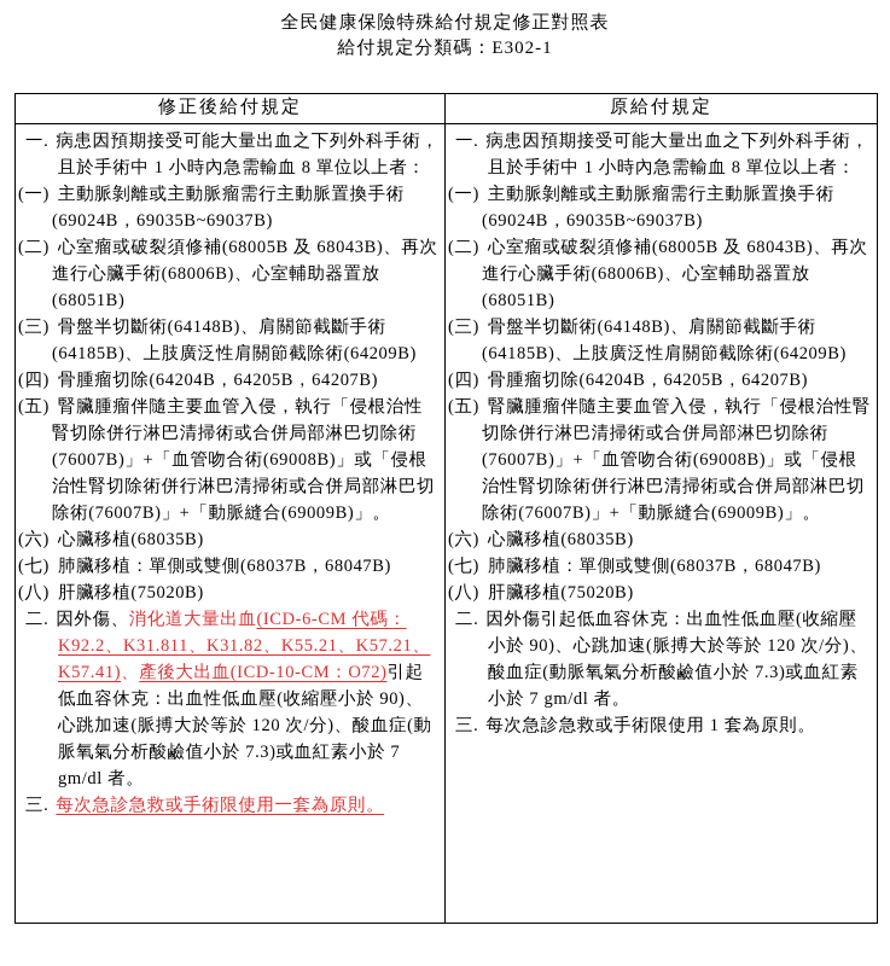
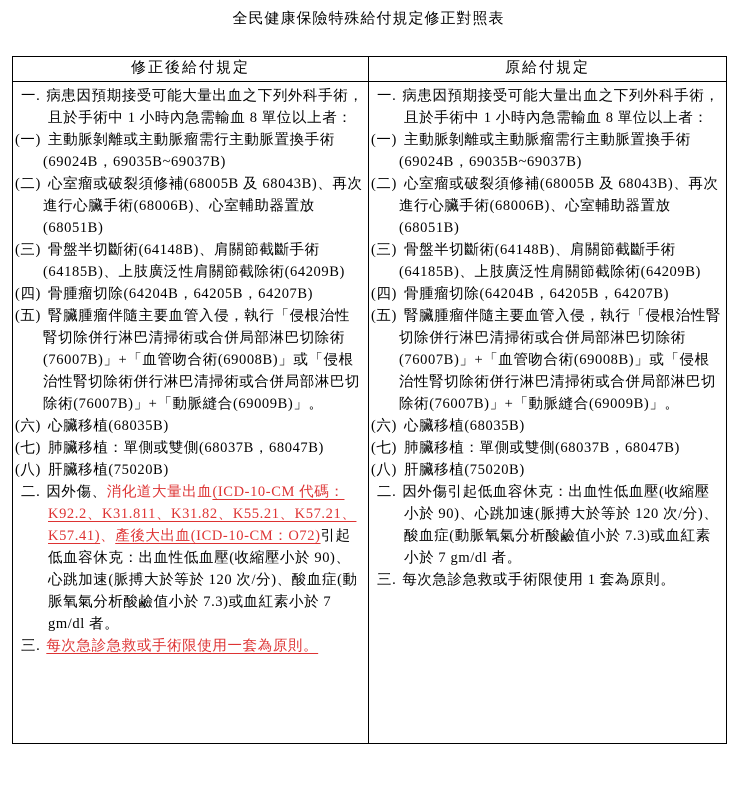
  全民健康保險特殊給付規定修正對照表
- 給付規定分類碼：E302-1
  修正後給付規定	原給付規定
- 一. 病患因預期接受可能大量出血之下列外科手術，且於手術中 1 小時內急需輸血 8 單位以上者：(一) 主動脈剝離或主動脈瘤需行主動脈置換手術(69024B，69035B~69037B)(二) 心室瘤或破裂須修補(68005B 及 68043B)、再次進行心臟手術(68006B)、心室輔助器置放(68051B)(三) 骨盤半切斷術(64148B)、肩關節截斷手術(64185B)、上肢廣泛性肩關節截除術(64209B)(四) 骨腫瘤切除(64204B，64205B，64207B)(五) 腎臟腫瘤伴隨主要血管入侵，執行「侵根治性腎切除併行淋巴清掃術或合併局部淋巴切除術(76007B)」+「血管吻合術(69008B)」或「侵根治性腎切除術併行淋巴清掃術或合併局部淋巴切除術(76007B)」+「動脈縫合(69009B)」。(六) 心臟移植(68035B)(七) 肺臟移植：單側或雙側(68037B，68047B)(八) 肝臟移植(75020B)二. 因外傷、消化道大量出血(ICD-6-CM 代碼：K92.2、K31.811、K31.82、K55.21、K57.21、K57.41)、產後大出血(ICD-10-CM：O72)引起低血容休克：出血性低血壓(收縮壓小於 90)、心跳加速(脈搏大於等於 120 次/分)、酸血症(動脈氧氣分析酸鹼值小於 7.3)或血紅素小於 7 gm/dl 者。三. 每次急診急救或手術限使用一套為原則。	一. 病患因預期接受可能大量出血之下列外科手術，且於手術中 1 小時內急需輸血 8 單位以上者：(一) 主動脈剝離或主動脈瘤需行主動脈置換手術(69024B，69035B~69037B)(二) 心室瘤或破裂須修補(68005B 及 68043B)、再次進行心臟手術(68006B)、心室輔助器置放(68051B)(三) 骨盤半切斷術(64148B)、肩關節截斷手術(64185B)、上肢廣泛性肩關節截除術(64209B)(四) 骨腫瘤切除(64204B，64205B，64207B)(五) 腎臟腫瘤伴隨主要血管入侵，執行「侵根治性腎切除併行淋巴清掃術或合併局部淋巴切除術(76007B)」+「血管吻合術(69008B)」或「侵根治性腎切除術併行淋巴清掃術或合併局部淋巴切除術(76007B)」+「動脈縫合(69009B)」。(六) 心臟移植(68035B)(七) 肺臟移植：單側或雙側(68037B，68047B)(八) 肝臟移植(75020B)二. 因外傷引起低血容休克：出血性低血壓(收縮壓小於 90)、心跳加速(脈搏大於等於 120 次/分)、酸血症(動脈氧氣分析酸鹼值小於 7.3)或血紅素小於 7 gm/dl 者。三. 每次急診急救或手術限使用 1 套為原則。
+ 一. 病患因預期接受可能大量出血之下列外科手術，且於手術中 1 小時內急需輸血 8 單位以上者：(一) 主動脈剝離或主動脈瘤需行主動脈置換手術(69024B，69035B~69037B)(二) 心室瘤或破裂須修補(68005B 及 68043B)、再次進行心臟手術(68006B)、心室輔助器置放(68051B)(三) 骨盤半切斷術(64148B)、肩關節截斷手術(64185B)、上肢廣泛性肩關節截除術(64209B)(四) 骨腫瘤切除(64204B，64205B，64207B)(五) 腎臟腫瘤伴隨主要血管入侵，執行「侵根治性腎切除併行淋巴清掃術或合併局部淋巴切除術(76007B)」+「血管吻合術(69008B)」或「侵根治性腎切除術併行淋巴清掃術或合併局部淋巴切除術(76007B)」+「動脈縫合(69009B)」。(六) 心臟移植(68035B)(七) 肺臟移植：單側或雙側(68037B，68047B)(八) 肝臟移植(75020B)二. 因外傷、消化道大量出血(ICD-10-CM 代碼：K92.2、K31.811、K31.82、K55.21、K57.21、K57.41)、產後大出血(ICD-10-CM：O72)引起低血容休克：出血性低血壓(收縮壓小於 90)、心跳加速(脈搏大於等於 120 次/分)、酸血症(動脈氧氣分析酸鹼值小於 7.3)或血紅素小於 7 gm/dl 者。三. 每次急診急救或手術限使用一套為原則。	一. 病患因預期接受可能大量出血之下列外科手術，且於手術中 1 小時內急需輸血 8 單位以上者：(一) 主動脈剝離或主動脈瘤需行主動脈置換手術(69024B，69035B~69037B)(二) 心室瘤或破裂須修補(68005B 及 68043B)、再次進行心臟手術(68006B)、心室輔助器置放(68051B)(三) 骨盤半切斷術(64148B)、肩關節截斷手術(64185B)、上肢廣泛性肩關節截除術(64209B)(四) 骨腫瘤切除(64204B，64205B，64207B)(五) 腎臟腫瘤伴隨主要血管入侵，執行「侵根治性腎切除併行淋巴清掃術或合併局部淋巴切除術(76007B)」+「血管吻合術(69008B)」或「侵根治性腎切除術併行淋巴清掃術或合併局部淋巴切除術(76007B)」+「動脈縫合(69009B)」。(六) 心臟移植(68035B)(七) 肺臟移植：單側或雙側(68037B，68047B)(八) 肝臟移植(75020B)二. 因外傷引起低血容休克：出血性低血壓(收縮壓小於 90)、心跳加速(脈搏大於等於 120 次/分)、酸血症(動脈氧氣分析酸鹼值小於 7.3)或血紅素小於 7 gm/dl 者。三. 每次急診急救或手術限使用 1 套為原則。
